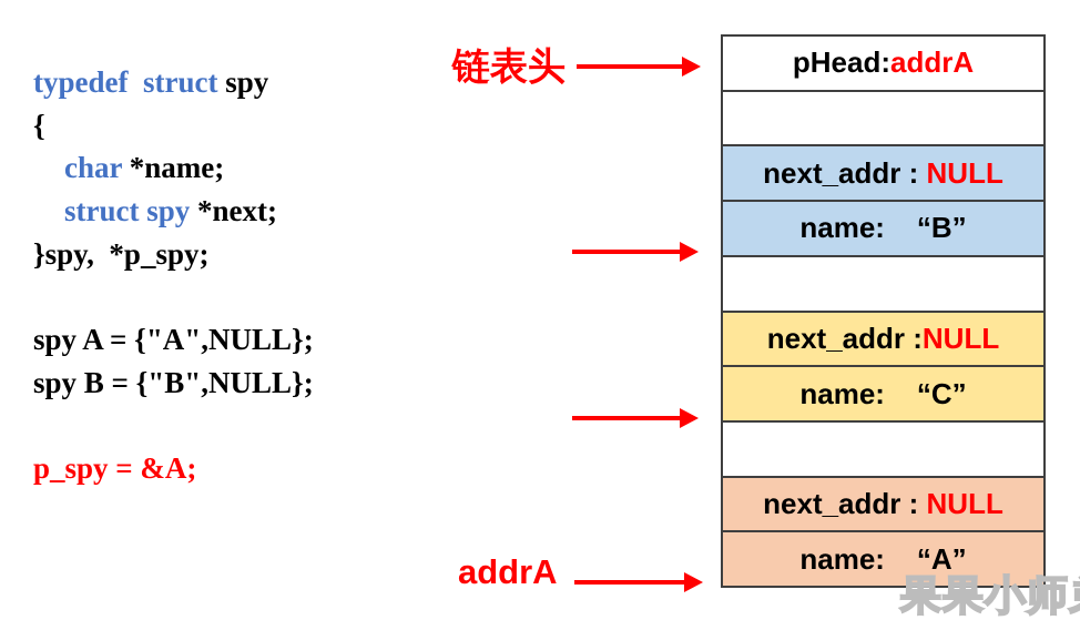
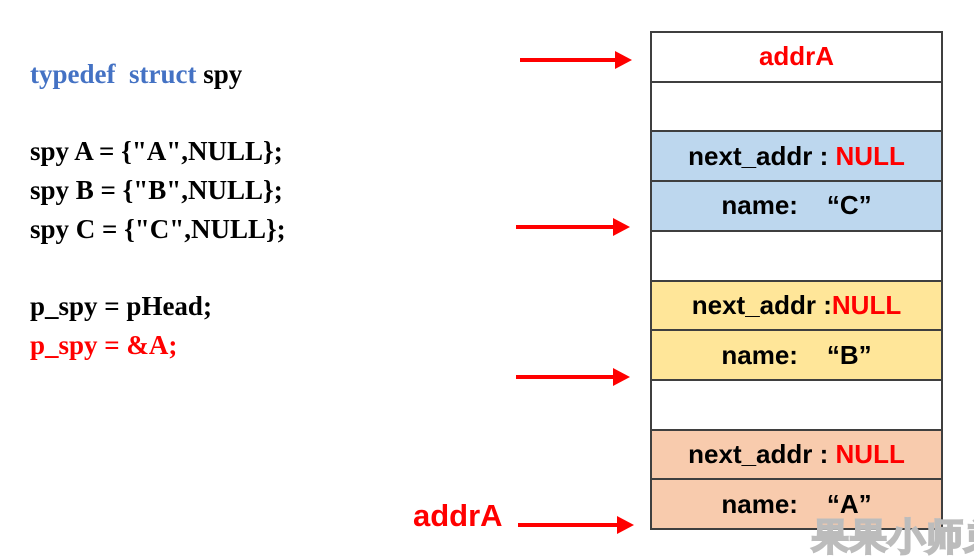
  typedef struct spy
- {
- char *name;
- struct spy *next;
- }spy, *p_spy;
  spy A = {"A",NULL};
  spy B = {"B",NULL};
+ spy C = {"C",NULL};
+ p_spy = pHead;
  p_spy = &A;
- 链表头
  addrA
- pHead:
  addrA
  next_addr :
  NULL
- name: “B”
+ name: “C”
  next_addr :
  NULL
- name: “C”
+ name: “B”
  next_addr :
  NULL
  name: “A”
  果果小师
